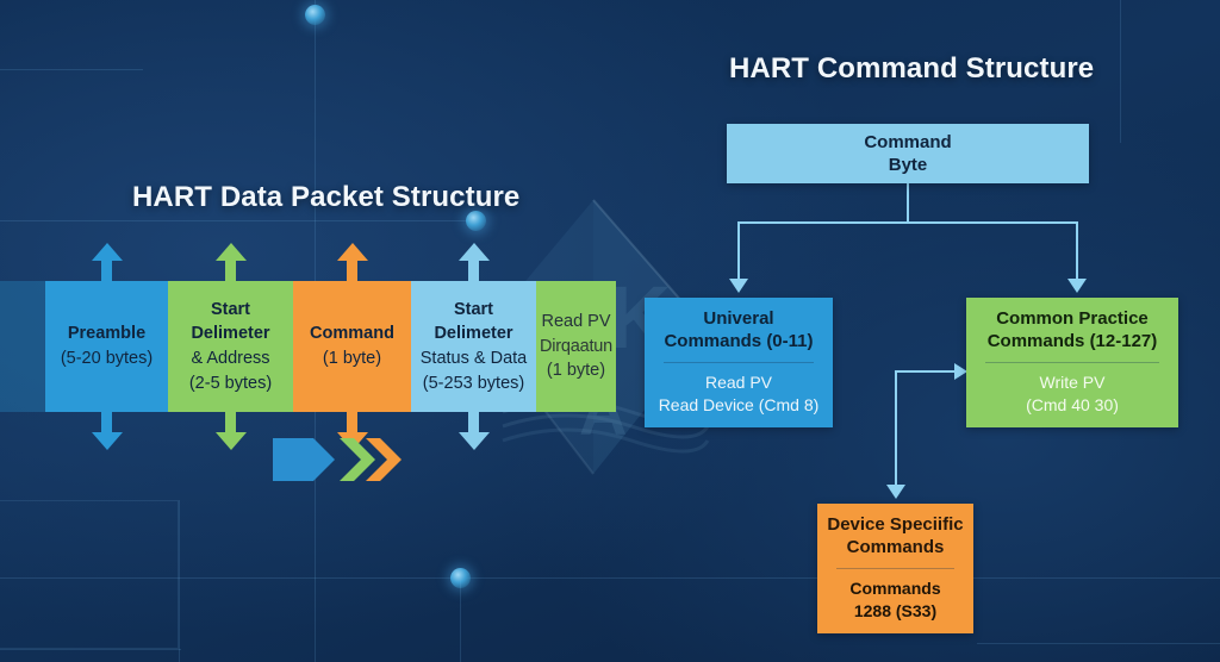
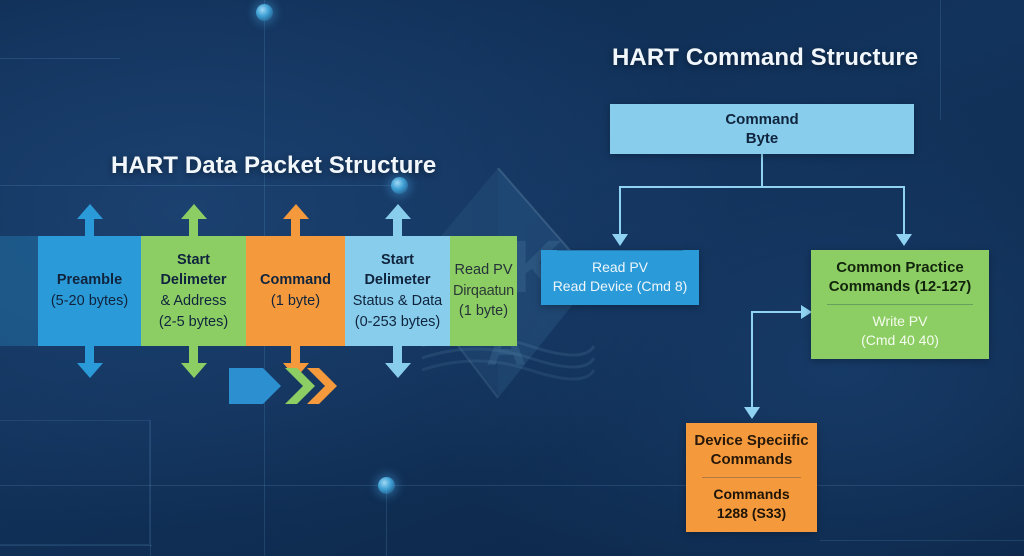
  K
  HART Data Packet Structure
  HART Command Structure
  Preamble
  (5-20 bytes)
  Start Delimeter
  & Address
  (2-5 bytes)
  Command
  (1 byte)
  Start Delimeter
  Status & Data
- (5-253 bytes)
+ (0-253 bytes)
  Read PV
  Dirqaatun
  (1 byte)
  Command
  Byte
- Univeral
- Commands (0-11)
  Read PV
  Read Device (Cmd 8)
  Common Practice
  Commands (12-127)
  Write PV
- (Cmd 40 30)
+ (Cmd 40 40)
  Device Speciific
  Commands
  Commands
  1288 (S33)
